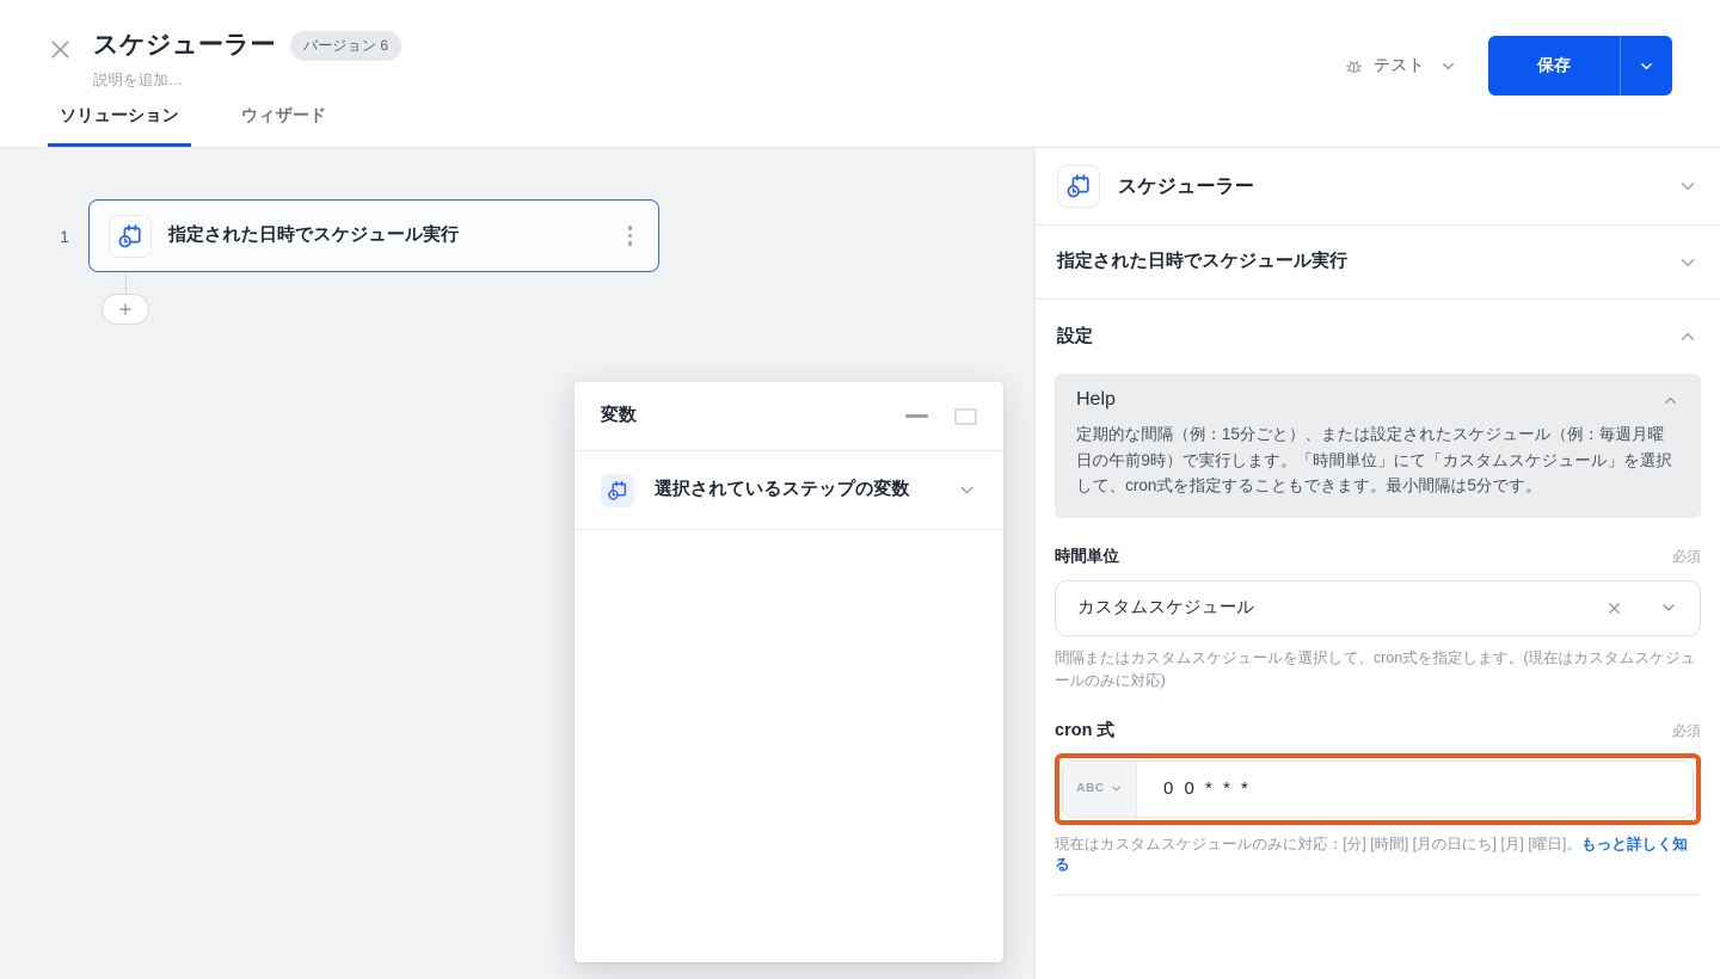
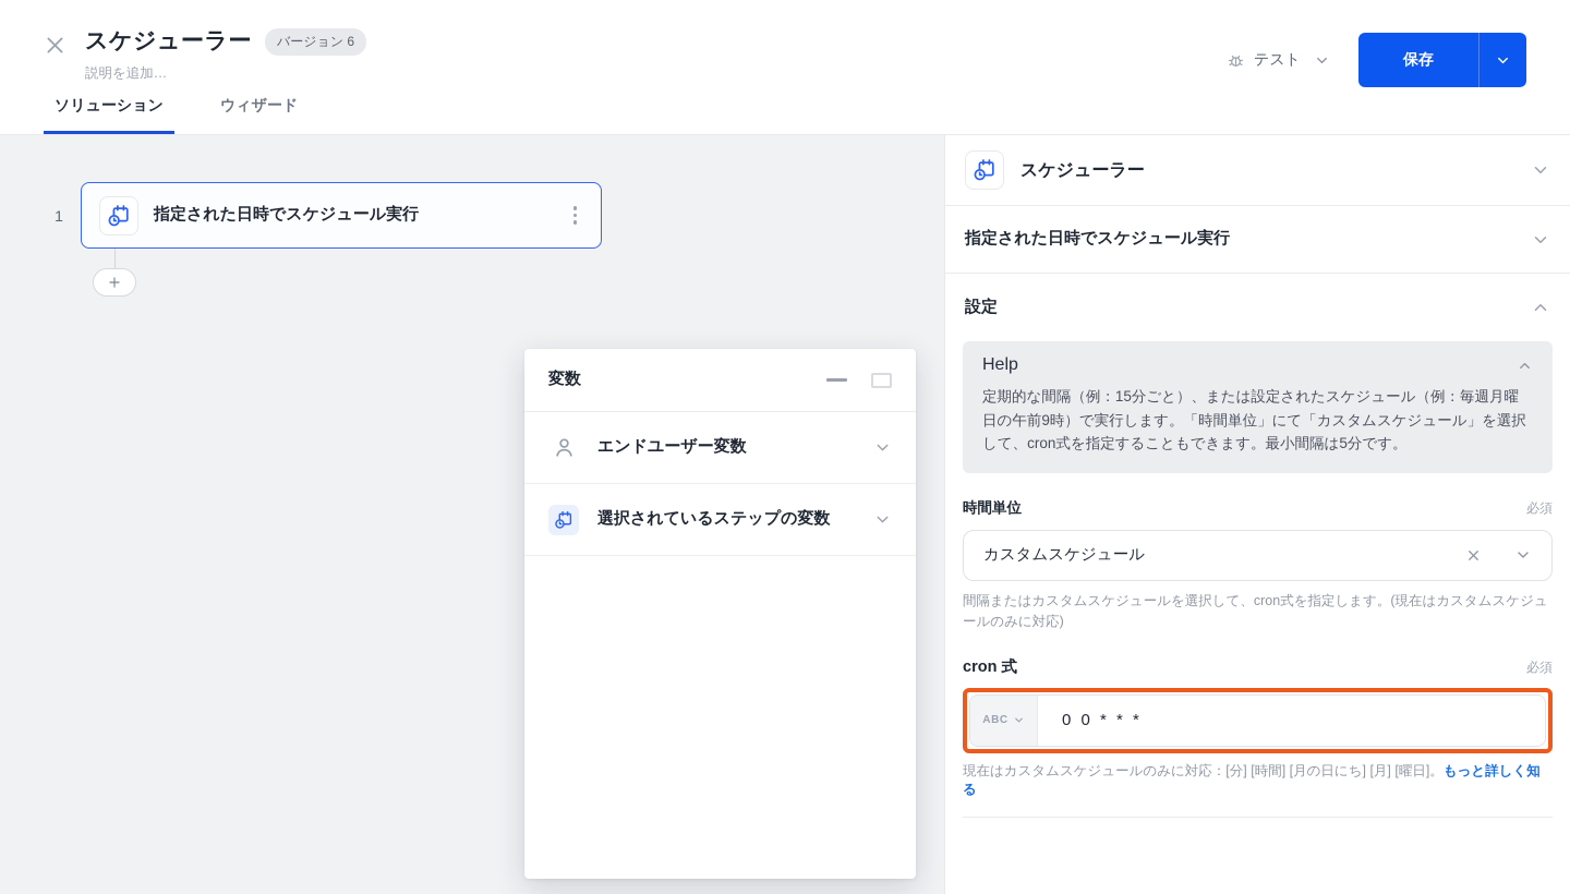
  スケジューラー
  バージョン 6
  説明を追加…
  テスト
  保存
  ソリューション
  ウィザード
  1
  指定された日時でスケジュール実行
  変数
+ エンドユーザー変数
  選択されているステップの変数
  スケジューラー
  指定された日時でスケジュール実行
  設定
  Help
  定期的な間隔（例：15分ごと）、または設定されたスケジュール（例：毎週月曜日の午前9時）で実行します。「時間単位」にて「カスタムスケジュール」を選択して、cron式を指定することもできます。最小間隔は5分です。
  時間単位
  必須
  カスタムスケジュール
  間隔またはカスタムスケジュールを選択して、cron式を指定します。(現在はカスタムスケジュールのみに対応)
  cron 式
  必須
  ABC
  0 0 * * *
  現在はカスタムスケジュールのみに対応：[分] [時間] [月の日にち] [月] [曜日]。もっと詳しく知る
